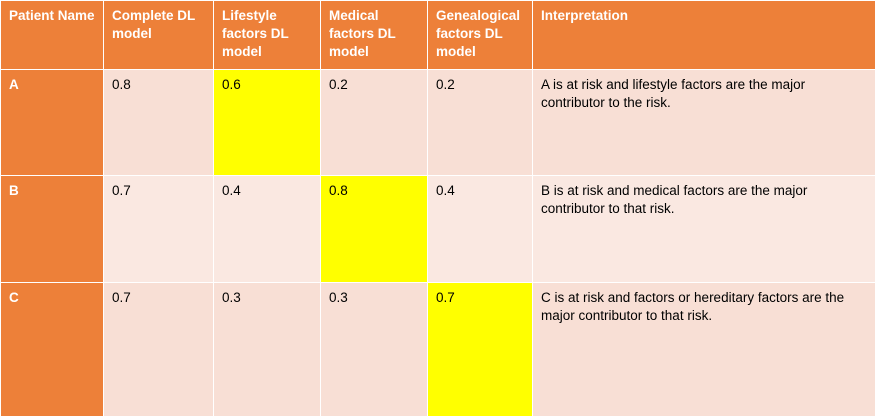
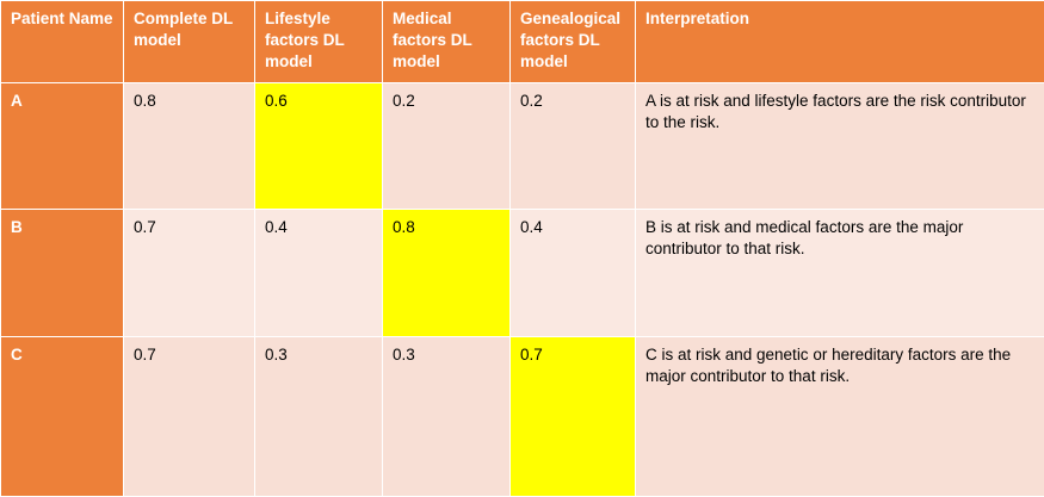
  Patient Name	Complete DL model	Lifestyle factors DL model	Medical factors DL model	Genealogical factors DL model	Interpretation
- A	0.8	0.6	0.2	0.2	A is at risk and lifestyle factors are the major contributor to the risk.
+ A	0.8	0.6	0.2	0.2	A is at risk and lifestyle factors are the risk contributor to the risk.
  B	0.7	0.4	0.8	0.4	B is at risk and medical factors are the major contributor to that risk.
- C	0.7	0.3	0.3	0.7	C is at risk and factors or hereditary factors are the major contributor to that risk.
+ C	0.7	0.3	0.3	0.7	C is at risk and genetic or hereditary factors are the major contributor to that risk.
